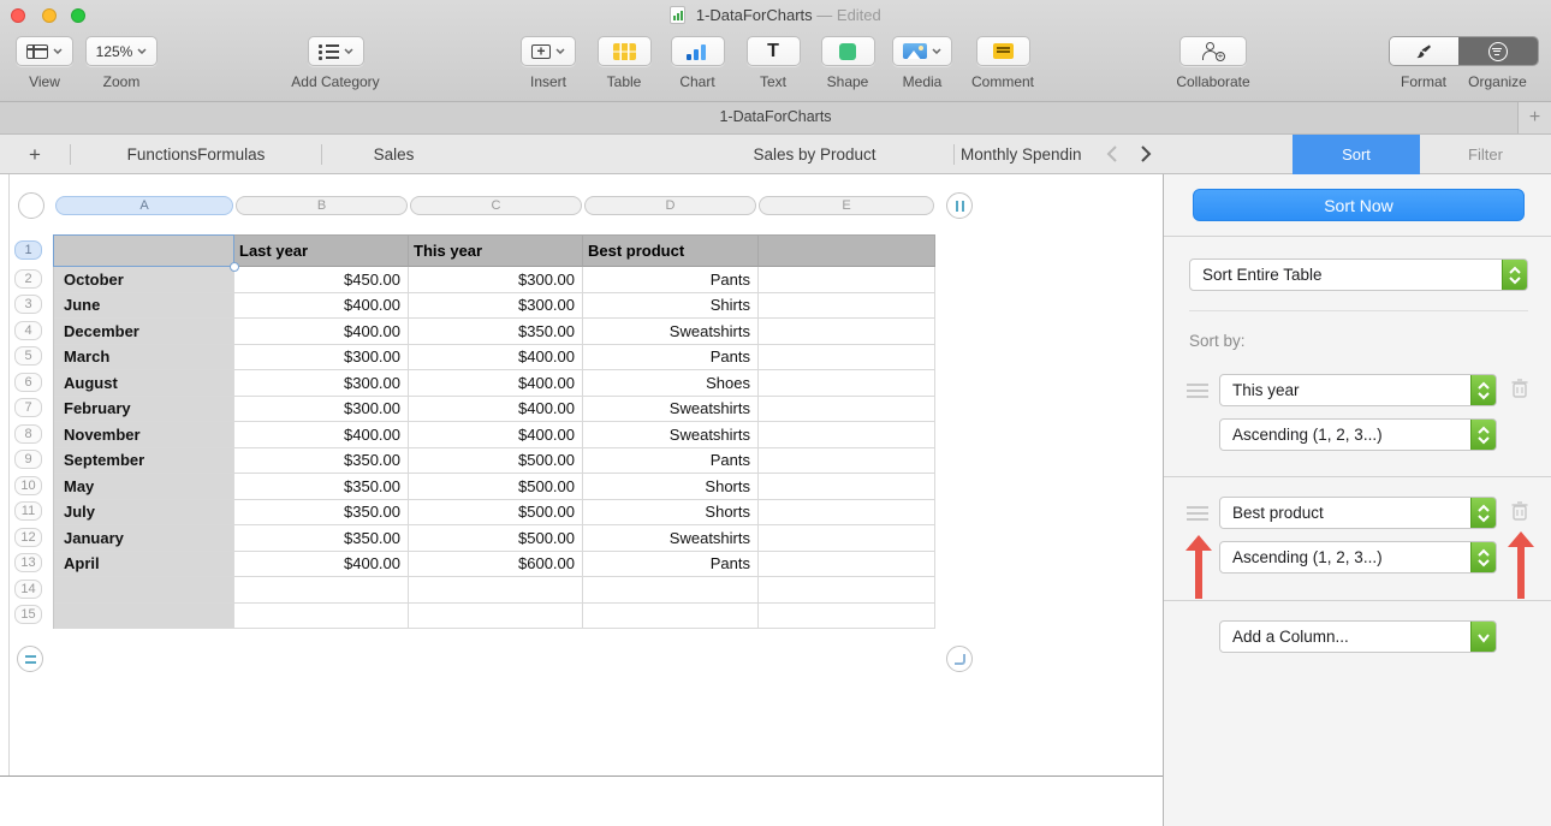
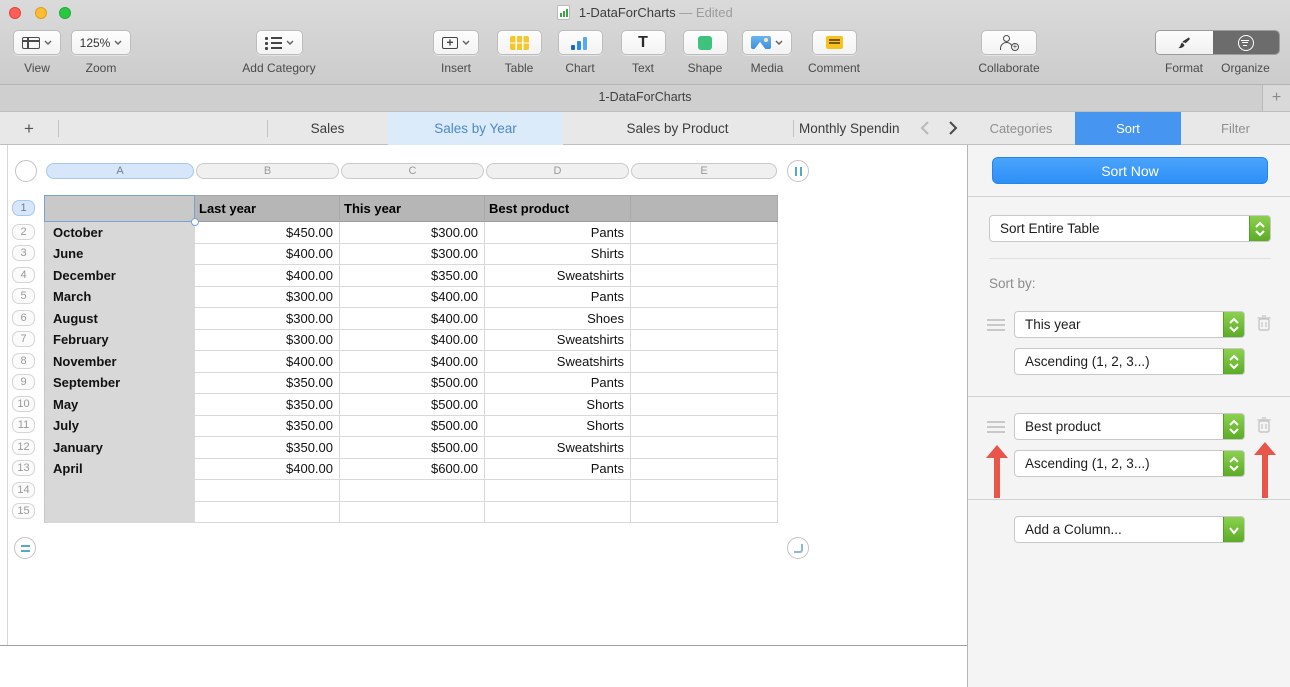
  1-DataForCharts — Edited
  View
  125%
  Zoom
  Add Category
  Insert
  Table
  Chart
  T
  Text
  Shape
  Media
  Comment
  +
  Collaborate
  Format
  Organize
  1-DataForCharts
  +
  +
- FunctionsFormulas
  Sales
+ Sales by Year
  Sales by Product
  Monthly Spendin
+ Categories
  Sort
  Filter
  A
  B
  C
  D
  E
  1
  2
  3
  4
  5
  6
  7
  8
  9
  10
  11
  12
  13
  14
  15
  Last year
  This year
  Best product
  October
  $450.00
  $300.00
  Pants
  June
  $400.00
  $300.00
  Shirts
  December
  $400.00
  $350.00
  Sweatshirts
  March
  $300.00
  $400.00
  Pants
  August
  $300.00
  $400.00
  Shoes
  February
  $300.00
  $400.00
  Sweatshirts
  November
  $400.00
  $400.00
  Sweatshirts
  September
  $350.00
  $500.00
  Pants
  May
  $350.00
  $500.00
  Shorts
  July
  $350.00
  $500.00
  Shorts
  January
  $350.00
  $500.00
  Sweatshirts
  April
  $400.00
  $600.00
  Pants
  Sort Now
  Sort Entire Table
  Sort by:
  This year
  Ascending (1, 2, 3...)
  Best product
  Ascending (1, 2, 3...)
  Add a Column...
